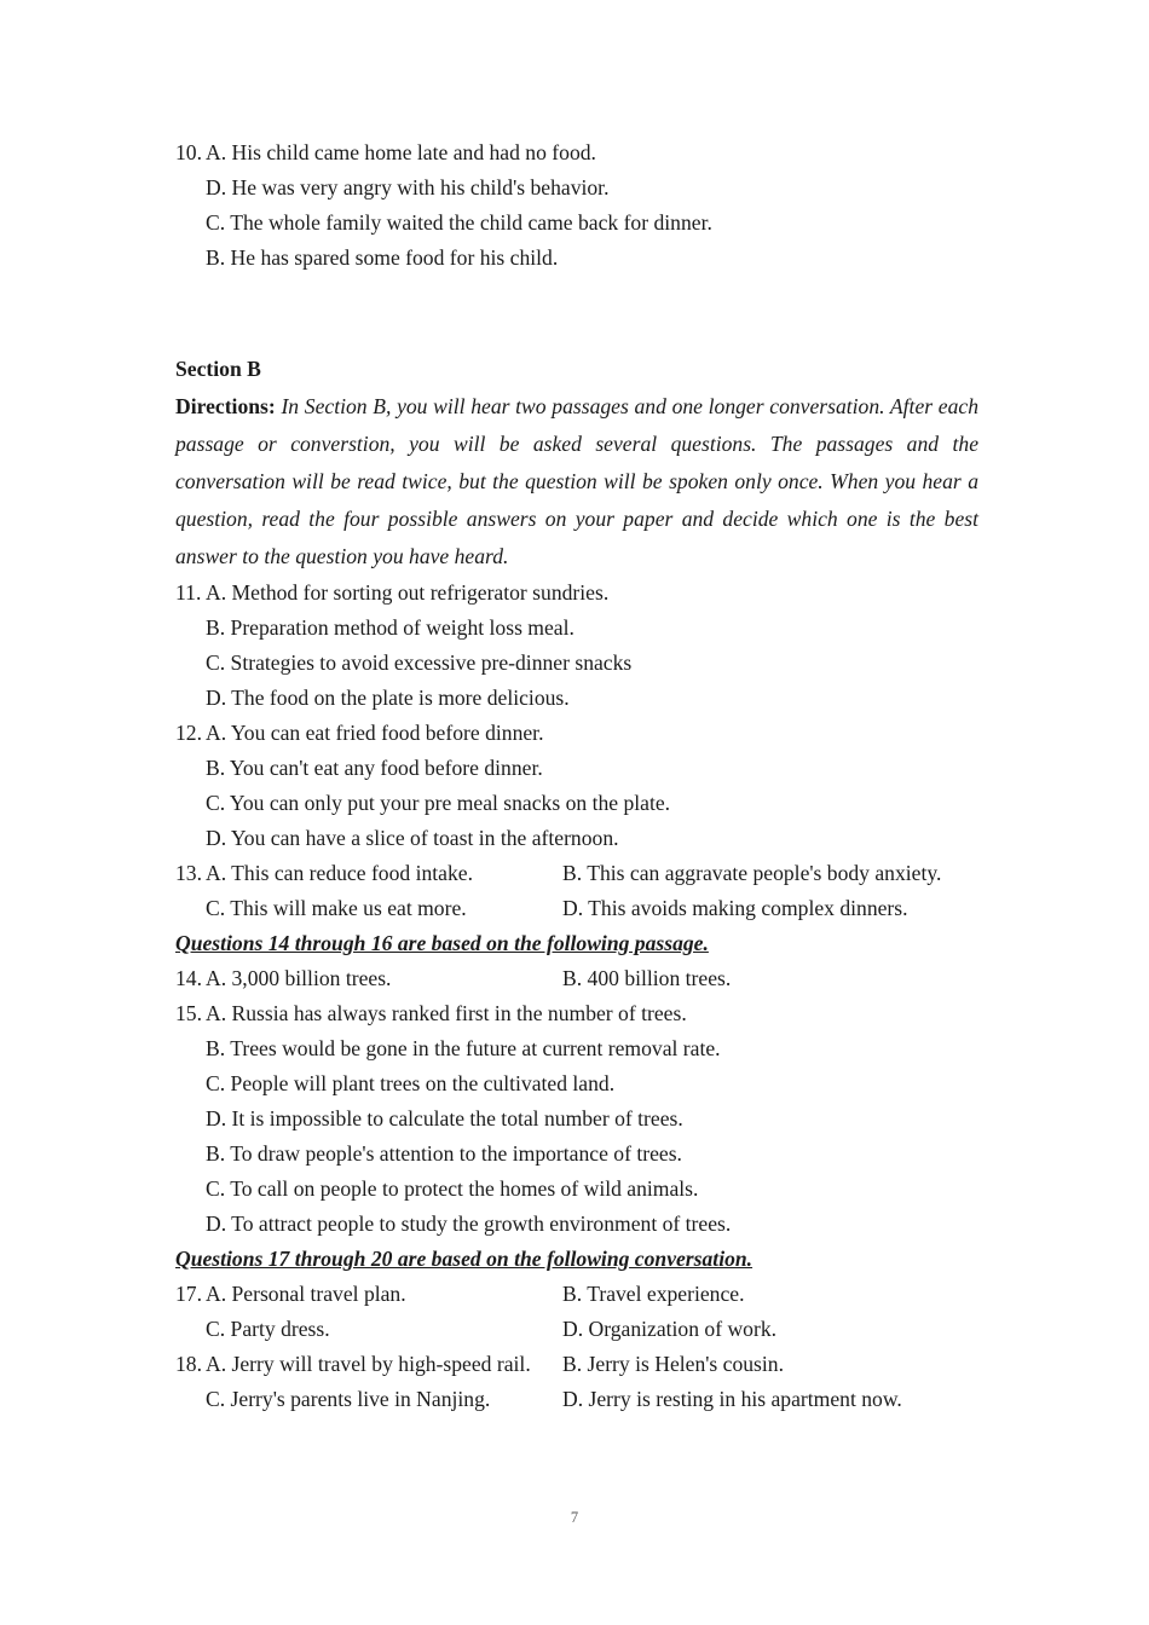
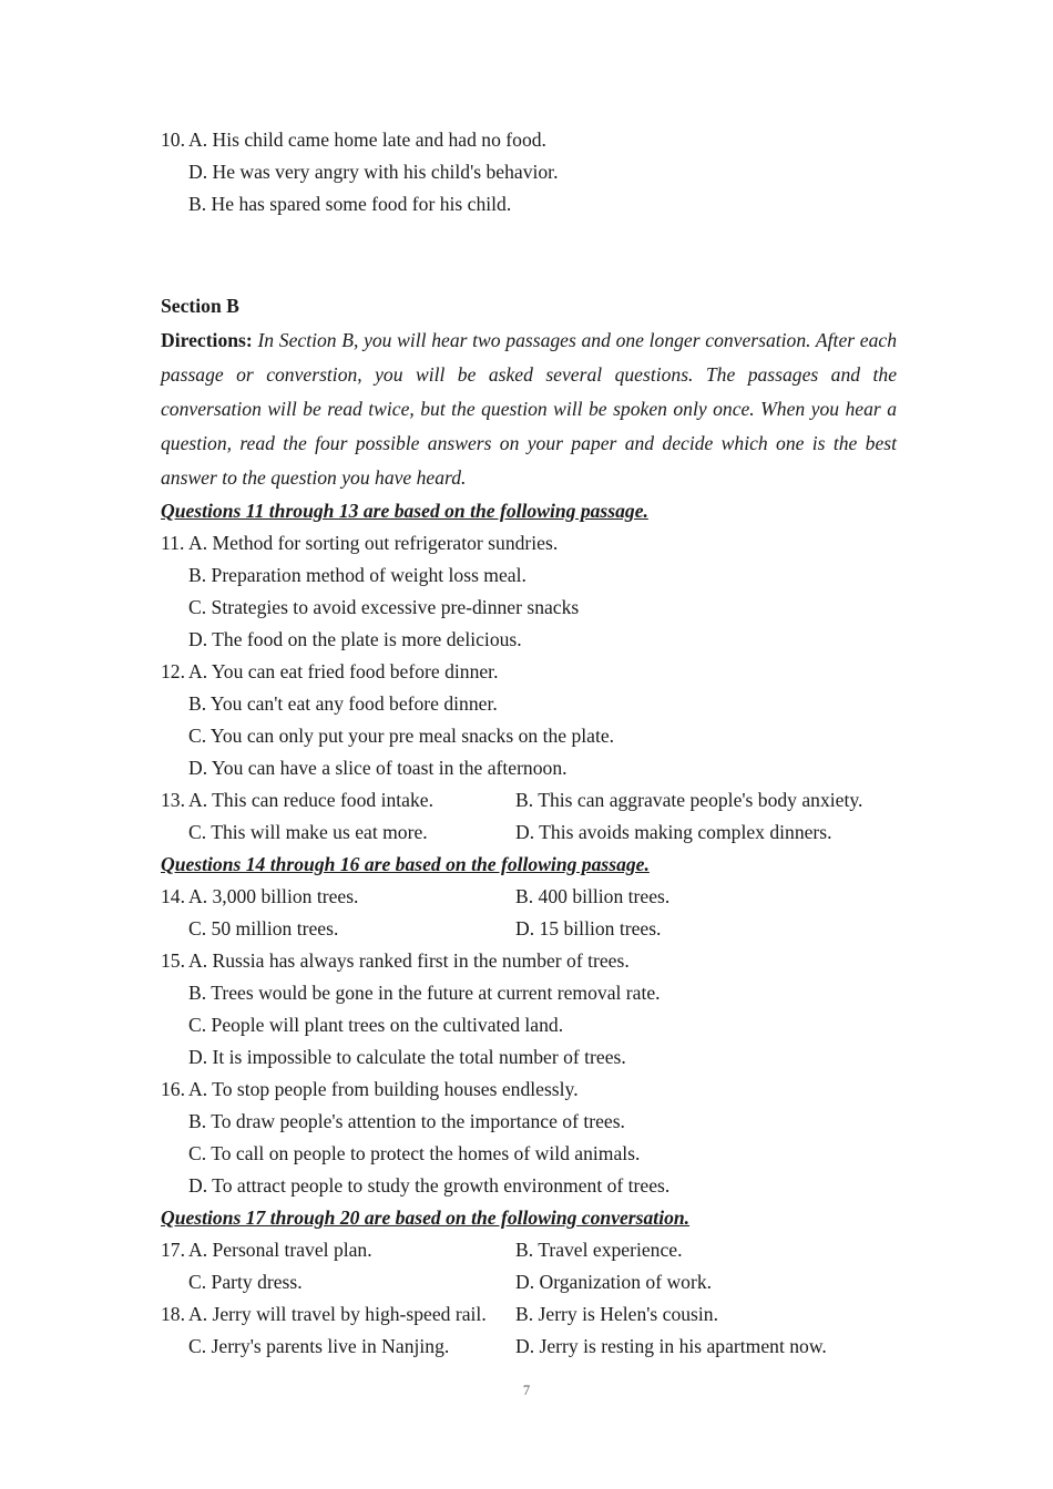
  10.
  A. His child came home late and had no food.
  D. He was very angry with his child's behavior.
- C. The whole family waited the child came back for dinner.
  B. He has spared some food for his child.
  Section B
  Directions: In Section B, you will hear two passages and one longer conversation. After each passage or converstion, you will be asked several questions. The passages and the conversation will be read twice, but the question will be spoken only once. When you hear a question, read the four possible answers on your paper and decide which one is the best answer to the question you have heard.
+ Questions 11 through 13 are based on the following passage.
  11.
  A. Method for sorting out refrigerator sundries.
  B. Preparation method of weight loss meal.
  C. Strategies to avoid excessive pre-dinner snacks
  D. The food on the plate is more delicious.
  12.
  A. You can eat fried food before dinner.
  B. You can't eat any food before dinner.
  C. You can only put your pre meal snacks on the plate.
  D. You can have a slice of toast in the afternoon.
  13. A. This can reduce food intake.
  B. This can aggravate people's body anxiety.
  C. This will make us eat more.
  D. This avoids making complex dinners.
  Questions 14 through 16 are based on the following passage.
  14. A. 3,000 billion trees.
  B. 400 billion trees.
+ C. 50 million trees.
+ D. 15 billion trees.
  15.
  A. Russia has always ranked first in the number of trees.
  B. Trees would be gone in the future at current removal rate.
  C. People will plant trees on the cultivated land.
  D. It is impossible to calculate the total number of trees.
+ 16.
+ A. To stop people from building houses endlessly.
  B. To draw people's attention to the importance of trees.
  C. To call on people to protect the homes of wild animals.
  D. To attract people to study the growth environment of trees.
  Questions 17 through 20 are based on the following conversation.
  17. A. Personal travel plan.
  B. Travel experience.
  C. Party dress.
  D. Organization of work.
  18. A. Jerry will travel by high-speed rail.
  B. Jerry is Helen's cousin.
  C. Jerry's parents live in Nanjing.
  D. Jerry is resting in his apartment now.
  7
